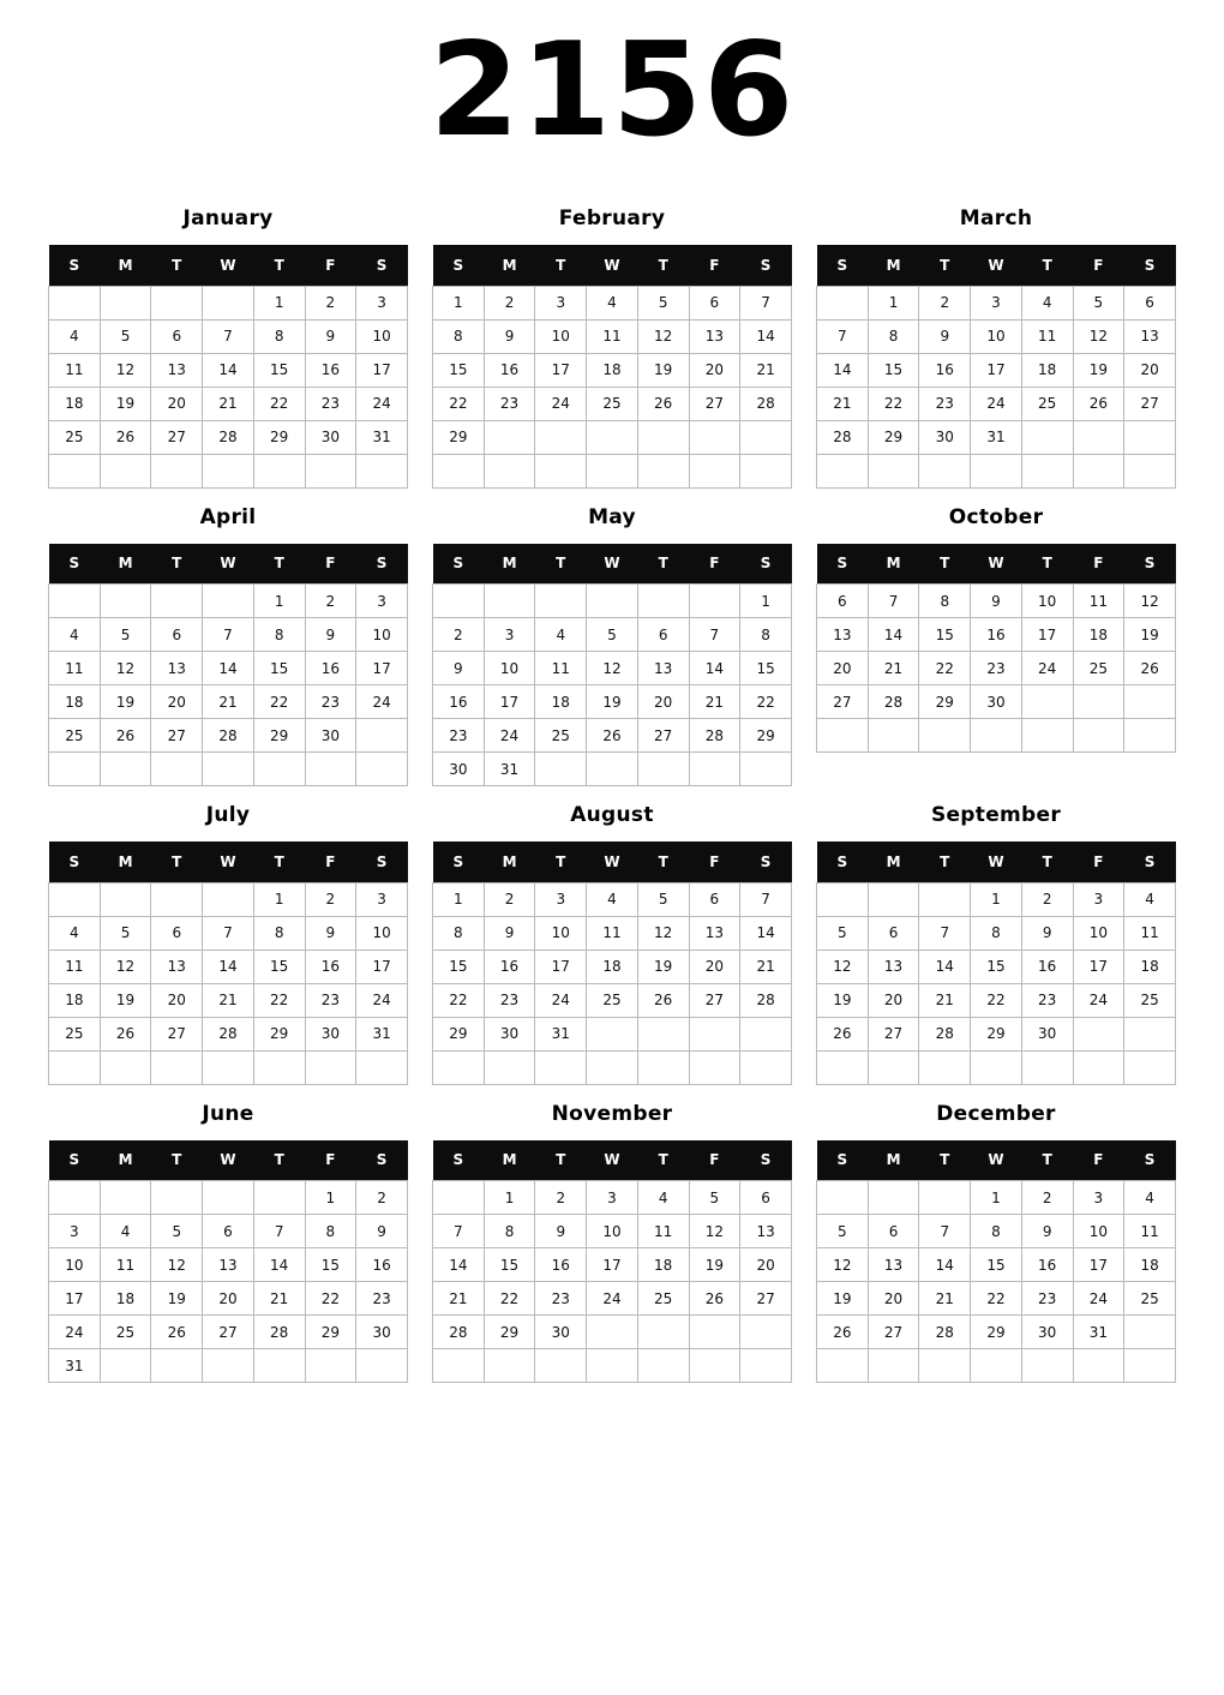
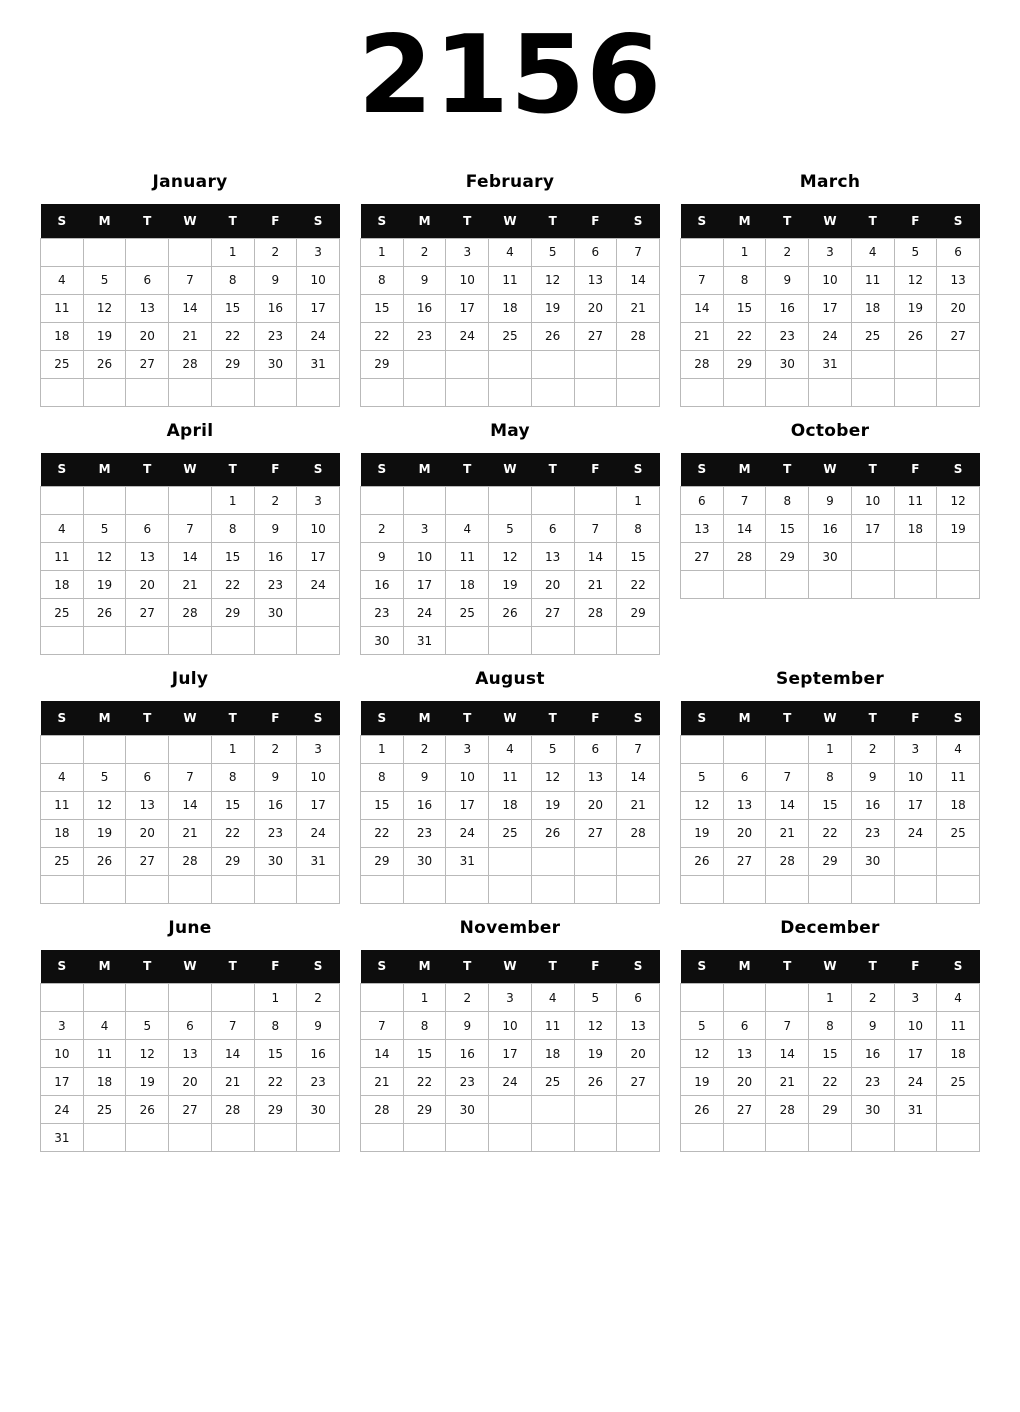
  2156
  January
  S	M	T	W	T	F	S
  				1	2	3
  4	5	6	7	8	9	10
  11	12	13	14	15	16	17
  18	19	20	21	22	23	24
  25	26	27	28	29	30	31
  February
  S	M	T	W	T	F	S
  1	2	3	4	5	6	7
  8	9	10	11	12	13	14
  15	16	17	18	19	20	21
  22	23	24	25	26	27	28
  29
  March
  S	M	T	W	T	F	S
  	1	2	3	4	5	6
  7	8	9	10	11	12	13
  14	15	16	17	18	19	20
  21	22	23	24	25	26	27
  28	29	30	31
  April
  S	M	T	W	T	F	S
  				1	2	3
  4	5	6	7	8	9	10
  11	12	13	14	15	16	17
  18	19	20	21	22	23	24
  25	26	27	28	29	30
  May
  S	M	T	W	T	F	S
  						1
  2	3	4	5	6	7	8
  9	10	11	12	13	14	15
  16	17	18	19	20	21	22
  23	24	25	26	27	28	29
  30	31
  October
  S	M	T	W	T	F	S
  6	7	8	9	10	11	12
  13	14	15	16	17	18	19
- 20	21	22	23	24	25	26
  27	28	29	30
  July
  S	M	T	W	T	F	S
  				1	2	3
  4	5	6	7	8	9	10
  11	12	13	14	15	16	17
  18	19	20	21	22	23	24
  25	26	27	28	29	30	31
  August
  S	M	T	W	T	F	S
  1	2	3	4	5	6	7
  8	9	10	11	12	13	14
  15	16	17	18	19	20	21
  22	23	24	25	26	27	28
  29	30	31
  September
  S	M	T	W	T	F	S
  			1	2	3	4
  5	6	7	8	9	10	11
  12	13	14	15	16	17	18
  19	20	21	22	23	24	25
  26	27	28	29	30
  June
  S	M	T	W	T	F	S
  					1	2
  3	4	5	6	7	8	9
  10	11	12	13	14	15	16
  17	18	19	20	21	22	23
  24	25	26	27	28	29	30
  31
  November
  S	M	T	W	T	F	S
  	1	2	3	4	5	6
  7	8	9	10	11	12	13
  14	15	16	17	18	19	20
  21	22	23	24	25	26	27
  28	29	30
  December
  S	M	T	W	T	F	S
  			1	2	3	4
  5	6	7	8	9	10	11
  12	13	14	15	16	17	18
  19	20	21	22	23	24	25
  26	27	28	29	30	31
